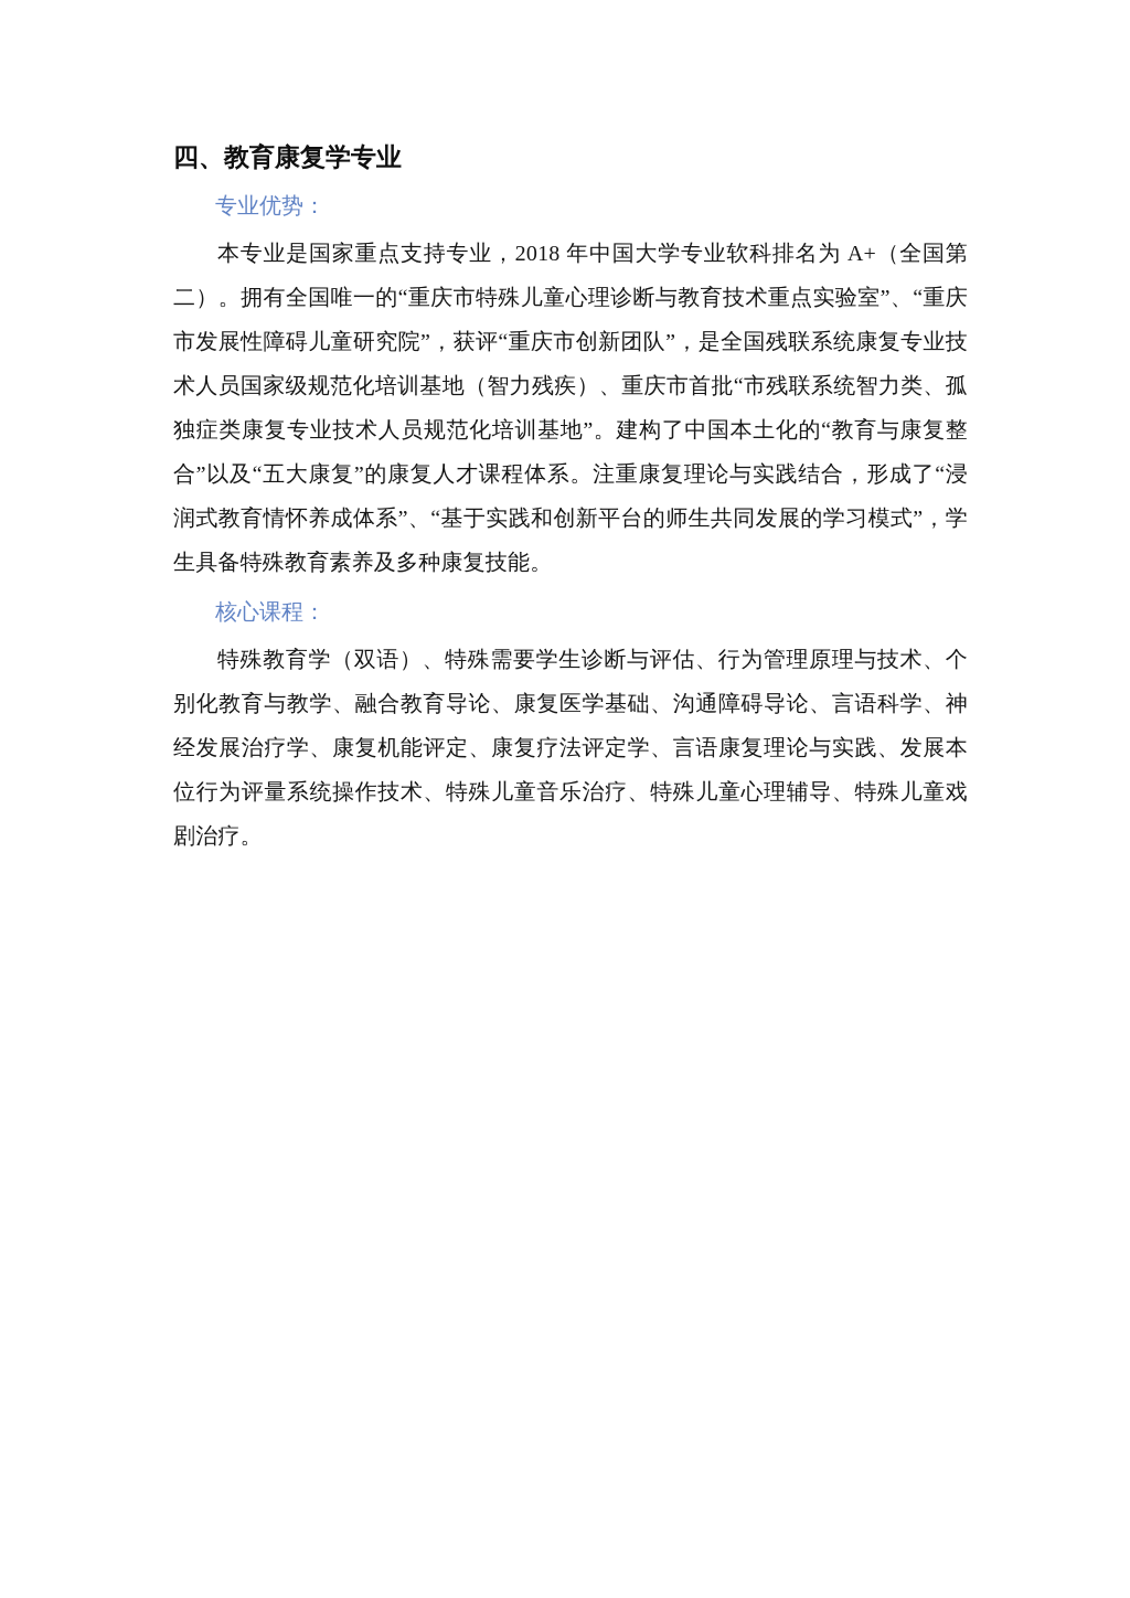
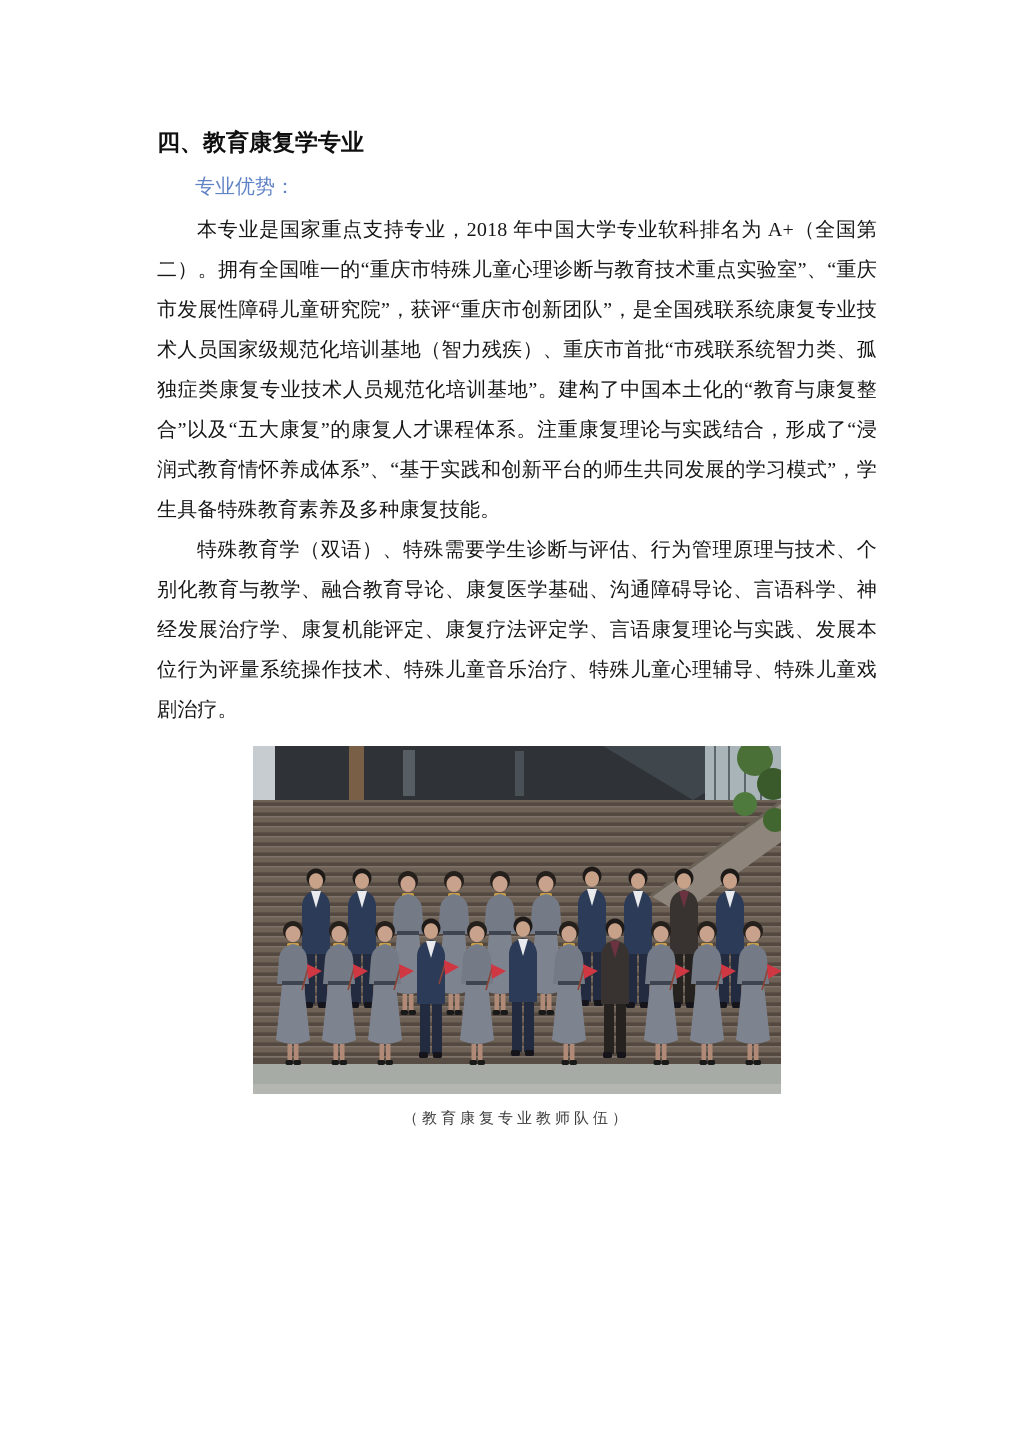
  四、教育康复学专业
  专业优势：
  本专业是国家重点支持专业，2018 年中国大学专业软科排名为 A+（全国第二）。拥有全国唯一的“重庆市特殊儿童心理诊断与教育技术重点实验室”、“重庆市发展性障碍儿童研究院”，获评“重庆市创新团队”，是全国残联系统康复专业技术人员国家级规范化培训基地（智力残疾）、重庆市首批“市残联系统智力类、孤独症类康复专业技术人员规范化培训基地”。建构了中国本土化的“教育与康复整合”以及“五大康复”的康复人才课程体系。注重康复理论与实践结合，形成了“浸润式教育情怀养成体系”、“基于实践和创新平台的师生共同发展的学习模式”，学生具备特殊教育素养及多种康复技能。
- 核心课程：
  特殊教育学（双语）、特殊需要学生诊断与评估、行为管理原理与技术、个别化教育与教学、融合教育导论、康复医学基础、沟通障碍导论、言语科学、神经发展治疗学、康复机能评定、康复疗法评定学、言语康复理论与实践、发展本位行为评量系统操作技术、特殊儿童音乐治疗、特殊儿童心理辅导、特殊儿童戏剧治疗。
+ （教育康复专业教师队伍）
